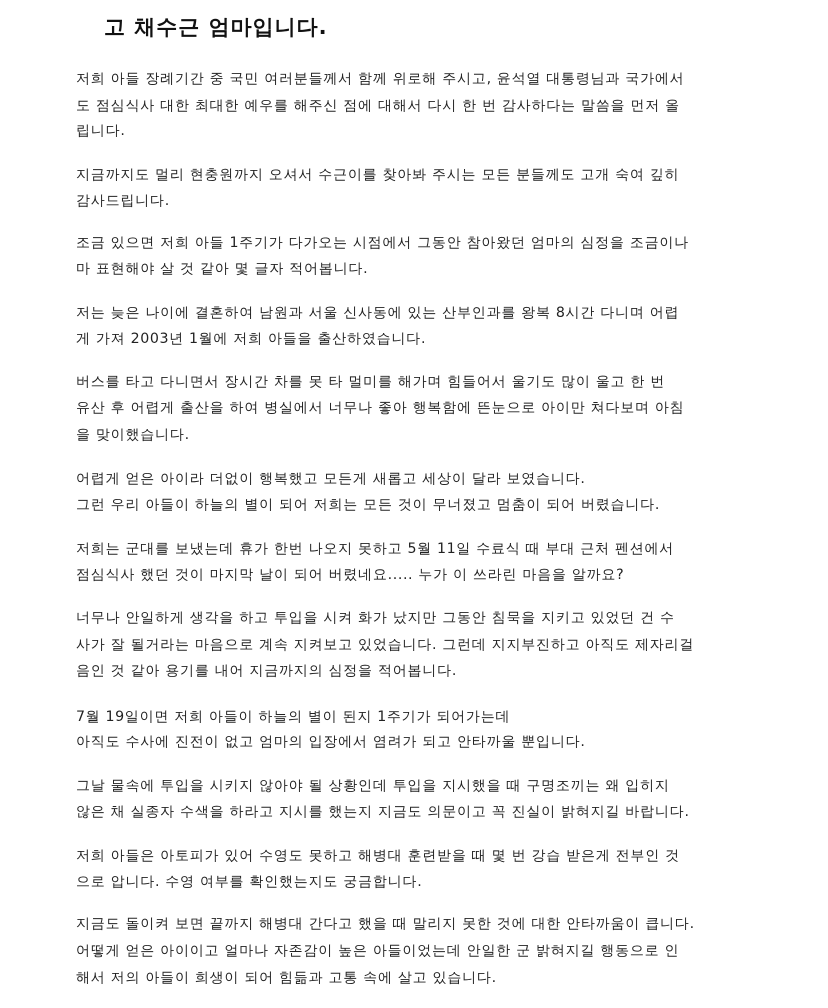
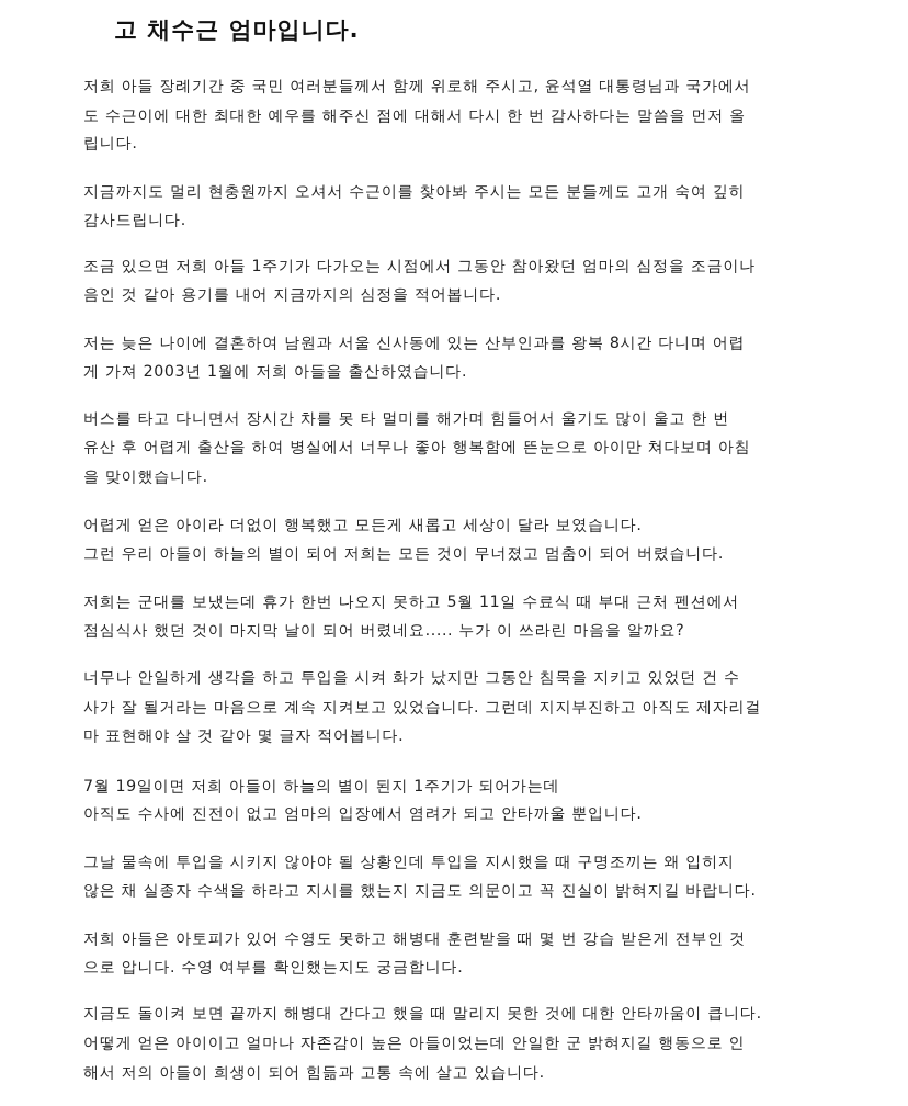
  고 채수근 엄마입니다.
  저희 아들 장례기간 중 국민 여러분들께서 함께 위로해 주시고, 윤석열 대통령님과 국가에서
- 도 점심식사 대한 최대한 예우를 해주신 점에 대해서 다시 한 번 감사하다는 말씀을 먼저 올
+ 도 수근이에 대한 최대한 예우를 해주신 점에 대해서 다시 한 번 감사하다는 말씀을 먼저 올
  립니다.
  지금까지도 멀리 현충원까지 오셔서 수근이를 찾아봐 주시는 모든 분들께도 고개 숙여 깊히
  감사드립니다.
  조금 있으면 저희 아들 1주기가 다가오는 시점에서 그동안 참아왔던 엄마의 심정을 조금이나
- 마 표현해야 살 것 같아 몇 글자 적어봅니다.
+ 음인 것 같아 용기를 내어 지금까지의 심정을 적어봅니다.
  저는 늦은 나이에 결혼하여 남원과 서울 신사동에 있는 산부인과를 왕복 8시간 다니며 어렵
  게 가져 2003년 1월에 저희 아들을 출산하였습니다.
  버스를 타고 다니면서 장시간 차를 못 타 멀미를 해가며 힘들어서 울기도 많이 울고 한 번
  유산 후 어렵게 출산을 하여 병실에서 너무나 좋아 행복함에 뜬눈으로 아이만 쳐다보며 아침
  을 맞이했습니다.
  어렵게 얻은 아이라 더없이 행복했고 모든게 새롭고 세상이 달라 보였습니다.
  그런 우리 아들이 하늘의 별이 되어 저희는 모든 것이 무너졌고 멈춤이 되어 버렸습니다.
  저희는 군대를 보냈는데 휴가 한번 나오지 못하고 5월 11일 수료식 때 부대 근처 펜션에서
  점심식사 했던 것이 마지막 날이 되어 버렸네요..... 누가 이 쓰라린 마음을 알까요?
  너무나 안일하게 생각을 하고 투입을 시켜 화가 났지만 그동안 침묵을 지키고 있었던 건 수
  사가 잘 될거라는 마음으로 계속 지켜보고 있었습니다. 그런데 지지부진하고 아직도 제자리걸
- 음인 것 같아 용기를 내어 지금까지의 심정을 적어봅니다.
+ 마 표현해야 살 것 같아 몇 글자 적어봅니다.
  7월 19일이면 저희 아들이 하늘의 별이 된지 1주기가 되어가는데
  아직도 수사에 진전이 없고 엄마의 입장에서 염려가 되고 안타까울 뿐입니다.
  그날 물속에 투입을 시키지 않아야 될 상황인데 투입을 지시했을 때 구명조끼는 왜 입히지
  않은 채 실종자 수색을 하라고 지시를 했는지 지금도 의문이고 꼭 진실이 밝혀지길 바랍니다.
  저희 아들은 아토피가 있어 수영도 못하고 해병대 훈련받을 때 몇 번 강습 받은게 전부인 것
  으로 압니다. 수영 여부를 확인했는지도 궁금합니다.
  지금도 돌이켜 보면 끝까지 해병대 간다고 했을 때 말리지 못한 것에 대한 안타까움이 큽니다.
  어떻게 얻은 아이이고 얼마나 자존감이 높은 아들이었는데 안일한 군 밝혀지길 행동으로 인
  해서 저의 아들이 희생이 되어 힘듦과 고통 속에 살고 있습니다.
